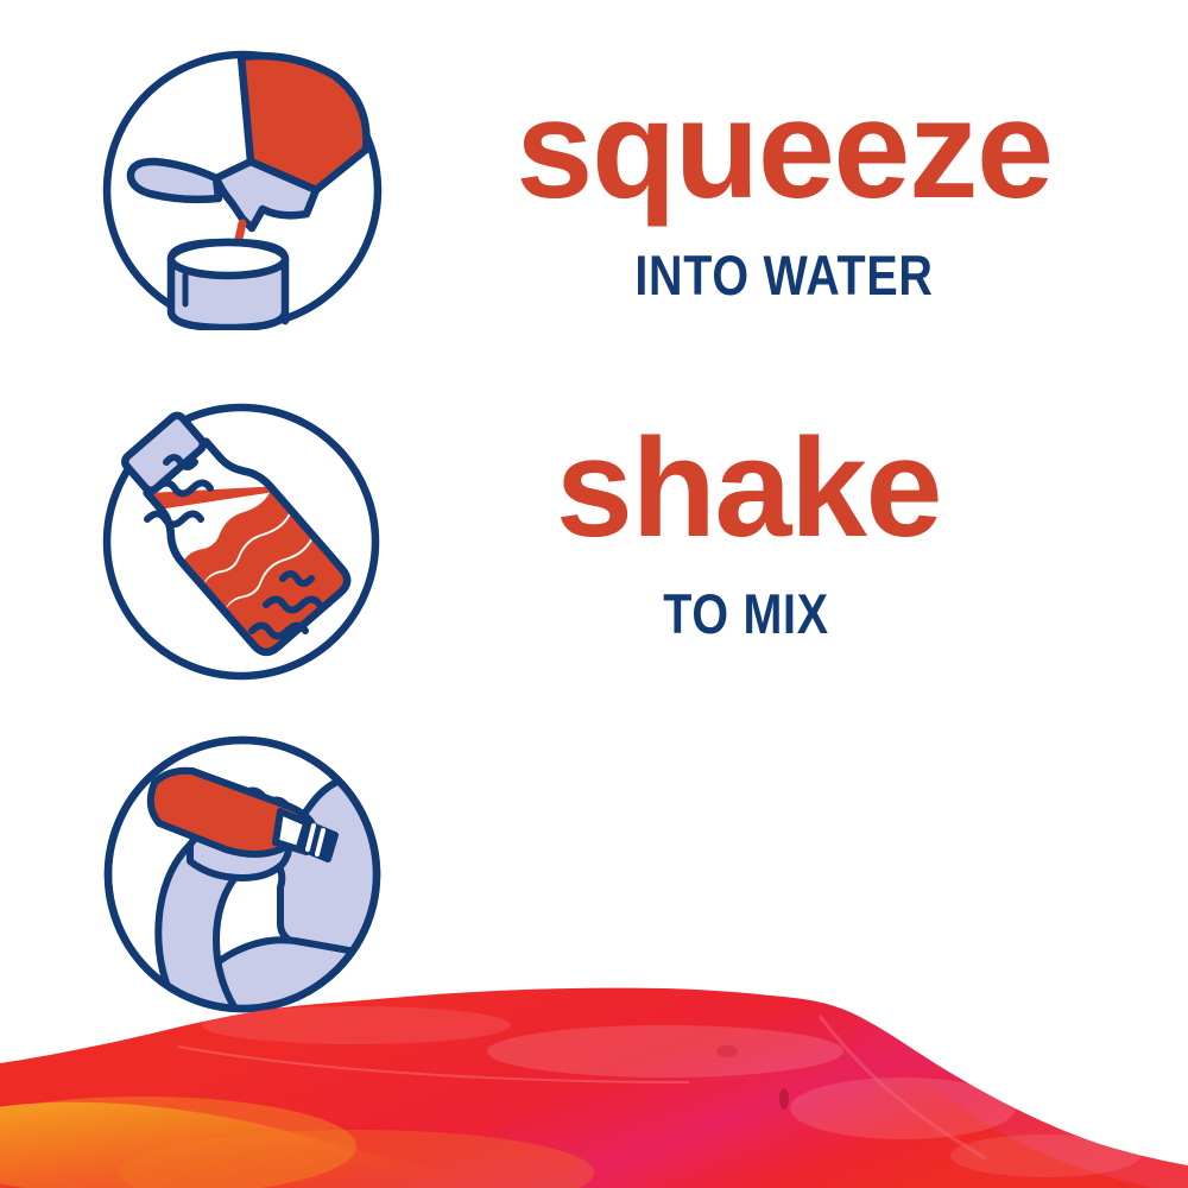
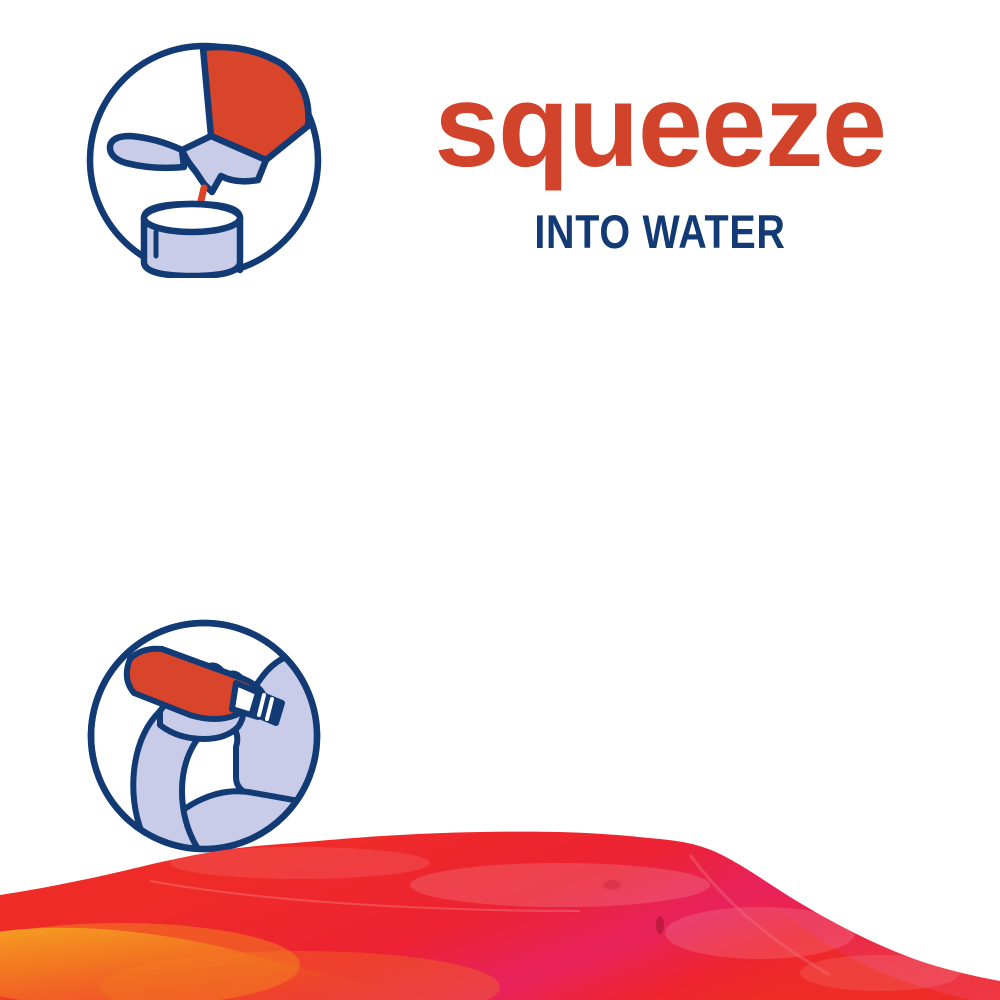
  squeeze
  INTO WATER
- shake
- TO MIX
